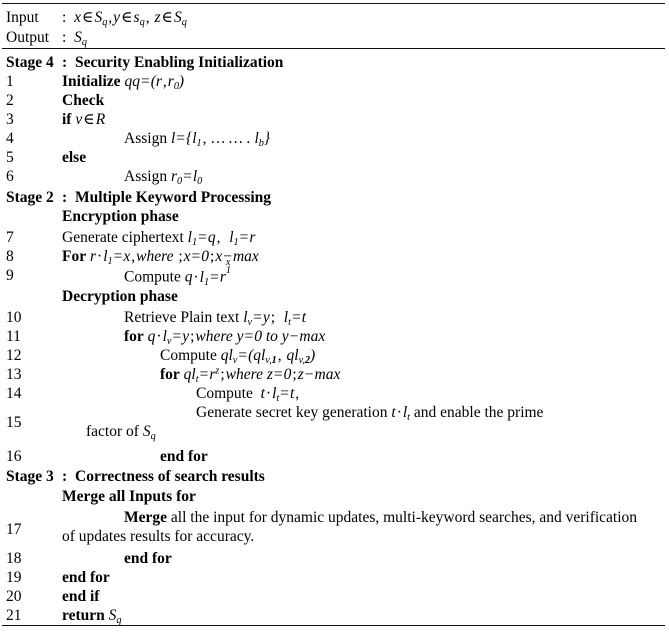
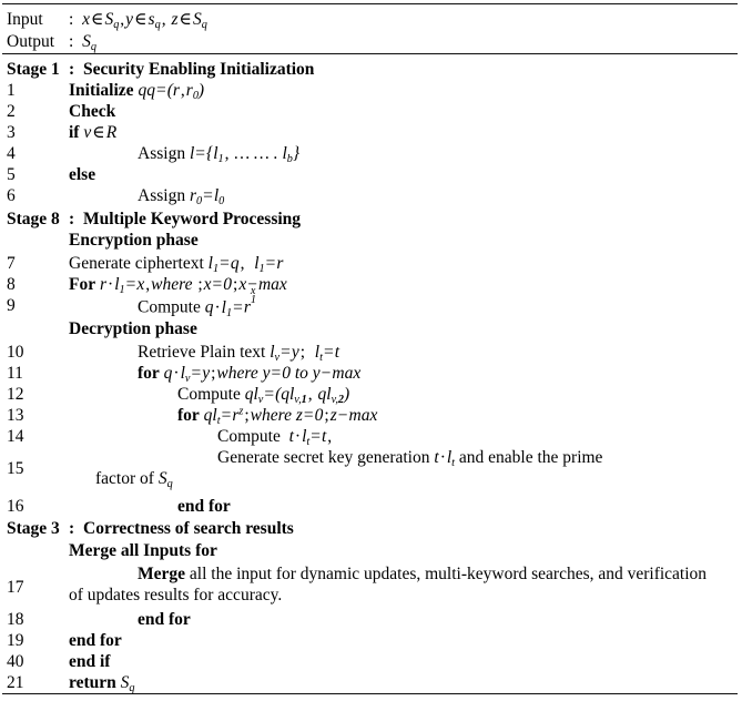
  Input
  : x∈Sq,y∈sq, z∈Sq
  Output
  : Sq
- Stage 4
+ Stage 1
  :
  Security Enabling Initialization
  1
  Initialize qq=(r,r0)
  2
  Check
  3
  if v∈R
  4
  Assign l={l1, … … . lb}
  5
  else
  6
  Assign r0=l0
- Stage 2
+ Stage 8
  :
  Multiple Keyword Processing
  Encryption phase
  7
  Generate ciphertext l1=q, l1=r
  8
  For r·l1=x,where ;x=0;x−max
  9
  Compute q·l1=r
  x
  1
  Decryption phase
  10
  Retrieve Plain text lv=y; lt=t
  11
  for q·lv=y;where y=0 to y−max
  12
  Compute qlv=(qlv,1, qlv,2)
  13
  for qlt=rz;where z=0;z−max
  14
  Compute t·lt=t,
  15
  Generate secret key generation t·lt and enable the prime
  factor of Sq
  16
  end for
  Stage 3
  :
  Correctness of search results
  Merge all Inputs for
  17
  Merge all the input for dynamic updates, multi-keyword searches, and verification of updates results for accuracy.
  18
  end for
  19
  end for
- 20
+ 40
  end if
  21
  return Sq
